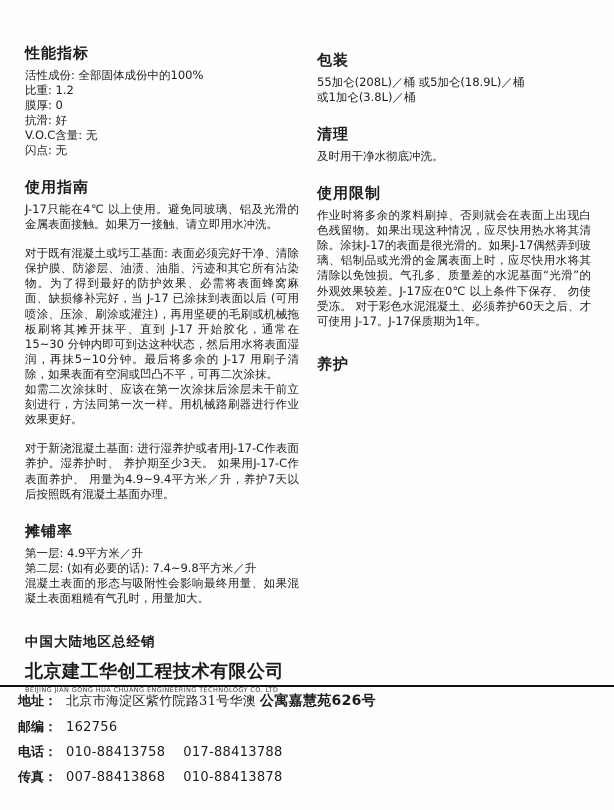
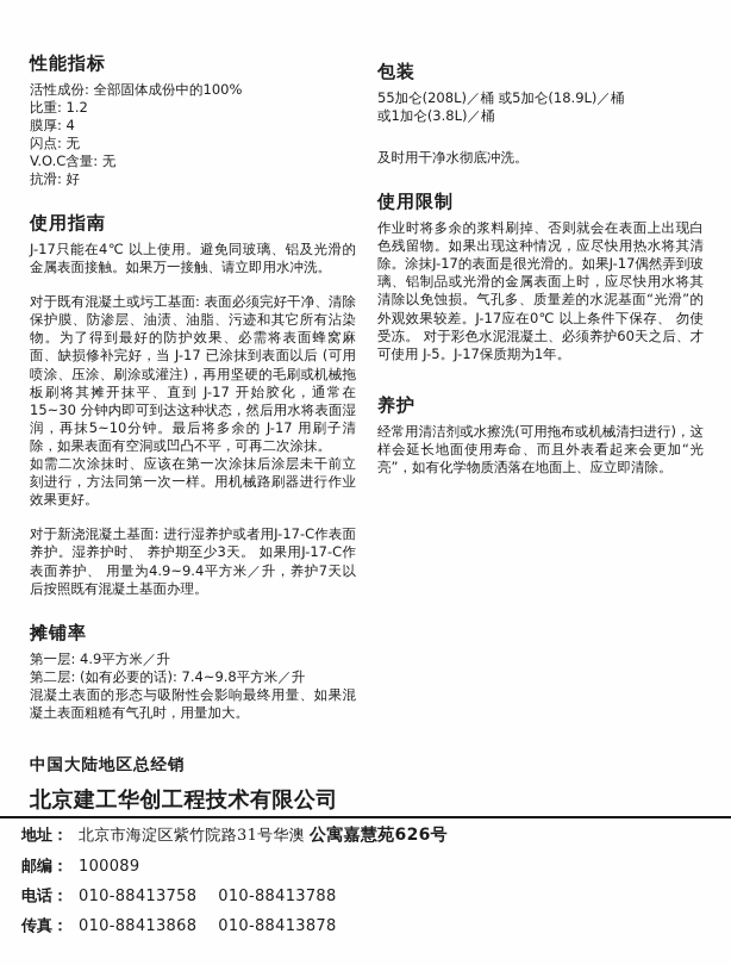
  性能指标
  活性成份: 全部固体成份中的100%
  比重: 1.2
- 膜厚: 0
+ 膜厚: 4
- 抗滑: 好
+ 闪点: 无
  V.O.C含量: 无
- 闪点: 无
+ 抗滑: 好
  使用指南
  J-17只能在4℃ 以上使用。避免同玻璃、铝及光滑的金属表面接触。如果万一接触、请立即用水冲洗。
  对于既有混凝土或圬工基面: 表面必须完好干净、清除保护膜、防渗层、油渍、油脂、污迹和其它所有沾染物。为了得到最好的防护效果、必需将表面蜂窝麻面、缺损修补完好，当 J-17 已涂抹到表面以后 (可用喷涂、压涂、刷涂或灌注)，再用坚硬的毛刷或机械拖板刷将其摊开抹平、直到 J-17 开始胶化，通常在 15~30 分钟内即可到达这种状态，然后用水将表面湿润，再抹5~10分钟。最后将多余的 J-17 用刷子清除，如果表面有空洞或凹凸不平，可再二次涂抹。
  如需二次涂抹时、应该在第一次涂抹后涂层未干前立刻进行，方法同第一次一样。用机械路刷器进行作业效果更好。
  对于新浇混凝土基面: 进行湿养护或者用J-17-C作表面养护。湿养护时、 养护期至少3天。 如果用J-17-C作表面养护、 用量为4.9~9.4平方米／升，养护7天以后按照既有混凝土基面办理。
  摊铺率
  第一层: 4.9平方米／升
  第二层: (如有必要的话): 7.4~9.8平方米／升
  混凝土表面的形态与吸附性会影响最终用量、如果混凝土表面粗糙有气孔时，用量加大。
  中国大陆地区总经销
  北京建工华创工程技术有限公司
- BEIJING JIAN GONG HUA CHUANG ENGINEERING TECHNOLOGY CO. LTD
  包装
  55加仑(208L)／桶 或5加仑(18.9L)／桶
  或1加仑(3.8L)／桶
- 清理
  及时用干净水彻底冲洗。
  使用限制
- 作业时将多余的浆料刷掉、否则就会在表面上出现白色残留物。如果出现这种情况，应尽快用热水将其清除。涂抹J-17的表面是很光滑的。如果J-17偶然弄到玻璃、铝制品或光滑的金属表面上时，应尽快用水将其清除以免蚀损。气孔多、质量差的水泥基面“光滑”的外观效果较差。J-17应在0℃ 以上条件下保存、 勿使受冻。 对于彩色水泥混凝土、必须养护60天之后、才可使用 J-17。J-17保质期为1年。
+ 作业时将多余的浆料刷掉、否则就会在表面上出现白色残留物。如果出现这种情况，应尽快用热水将其清除。涂抹J-17的表面是很光滑的。如果J-17偶然弄到玻璃、铝制品或光滑的金属表面上时，应尽快用水将其清除以免蚀损。气孔多、质量差的水泥基面“光滑”的外观效果较差。J-17应在0℃ 以上条件下保存、 勿使受冻。 对于彩色水泥混凝土、必须养护60天之后、才可使用 J-5。J-17保质期为1年。
  养护
+ 经常用清洁剂或水擦洗(可用拖布或机械清扫进行)，这样会延长地面使用寿命、而且外表看起来会更加“光亮”，如有化学物质洒落在地面上、应立即清除。
  地址：
  北京市海淀区紫竹院路31号华澳 公寓嘉慧苑626号
  邮编：
- 162756
+ 100089
  电话：
  010-88413758
- 017-88413788
+ 010-88413788
  传真：
- 007-88413868
+ 010-88413868
  010-88413878
